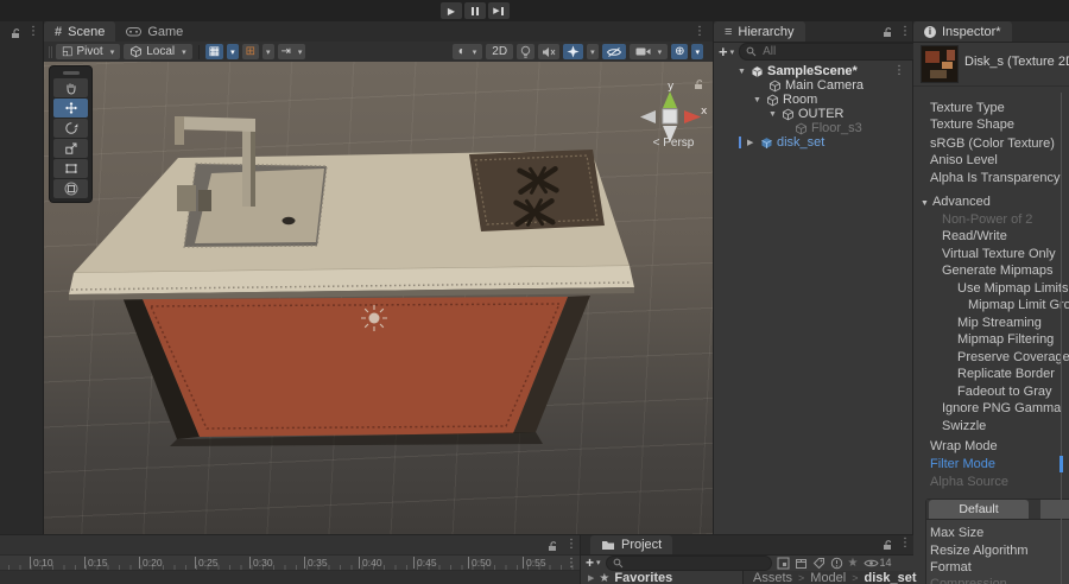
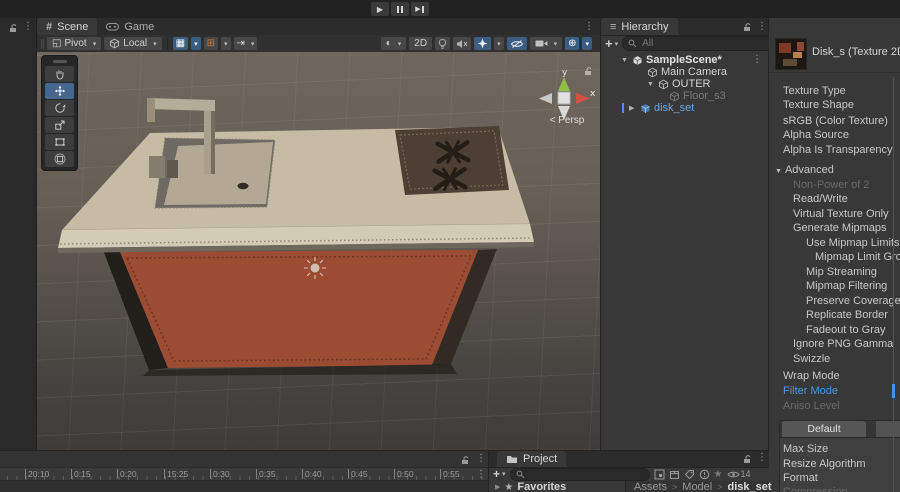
  ▶
  ⋮
  #
  Scene
  Game
  ⋮
  ◱
  Pivot
  Local
  ▦
  ⊞
  ⇥
  ◐
  2D
  ⊕
  y
  x
  < Persp
  ≡
  Hierarchy
  ⋮
  +
  All
  SampleScene*
  ⋮
  Main Camera
- Room
  OUTER
  Floor_s3
  disk_set
- i
- Inspector*
  Disk_s (Texture 2
  Texture Type
  Texture Shape
  sRGB (Color Texture)
- Aniso Level
+ Alpha Source
  Alpha Is Transparency
  Advanced
  Non-Power of 2
  Read/Write
  Virtual Texture Only
  Generate Mipmaps
  Use Mipmap Limis
  Mipmap Limit Go
  Mip Streaming
  Mipmap Filtering
  Preserve Coverage
  Replicate Border
  Fadeout to Gray
  Ignore PNG Gamma
  Swizzle
  Wrap Mode
  Filter Mode
- Alpha Source
+ Aniso Level
  Default
  Max Size
  Resize Algorithm
  Format
  ⋮
- 0:10
+ 20:10
  0:15
  0:20
- 0:25
+ 15:25
  0:30
  0:35
  0:40
  0:45
  0:50
  0:55
  ⋮
  Project
  ⋮
  +
  ★
  14
  ★
  Favorites
  Assets
  >
  Model
  >
  disk_set
